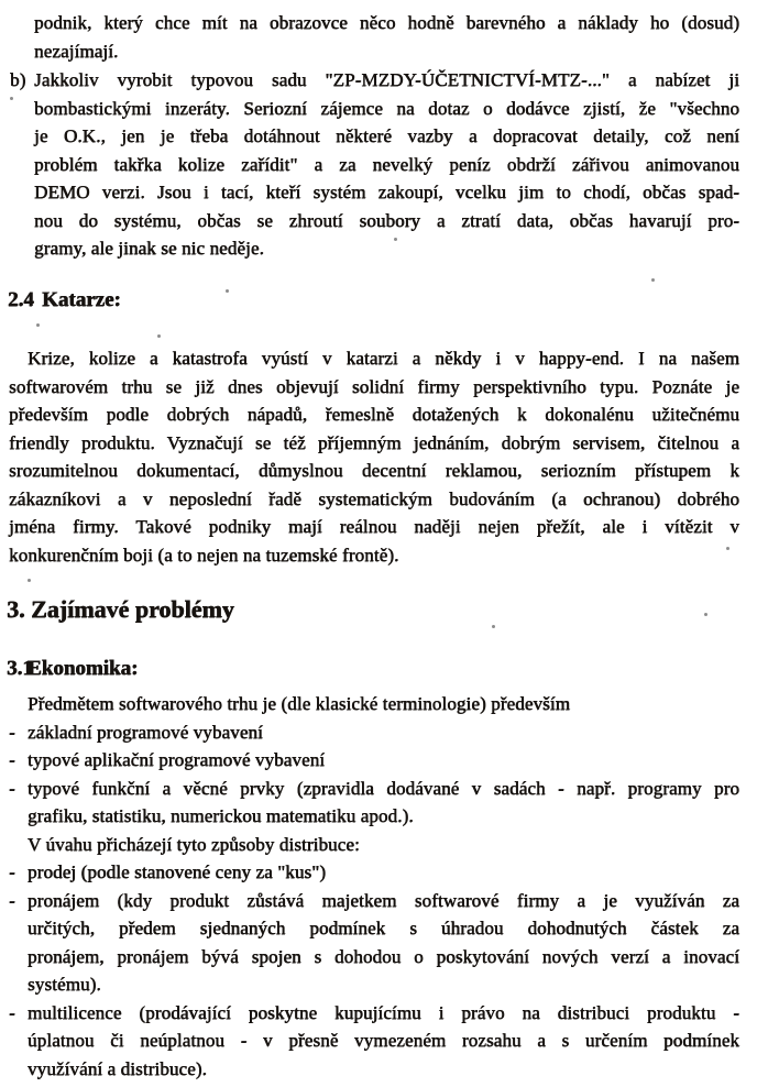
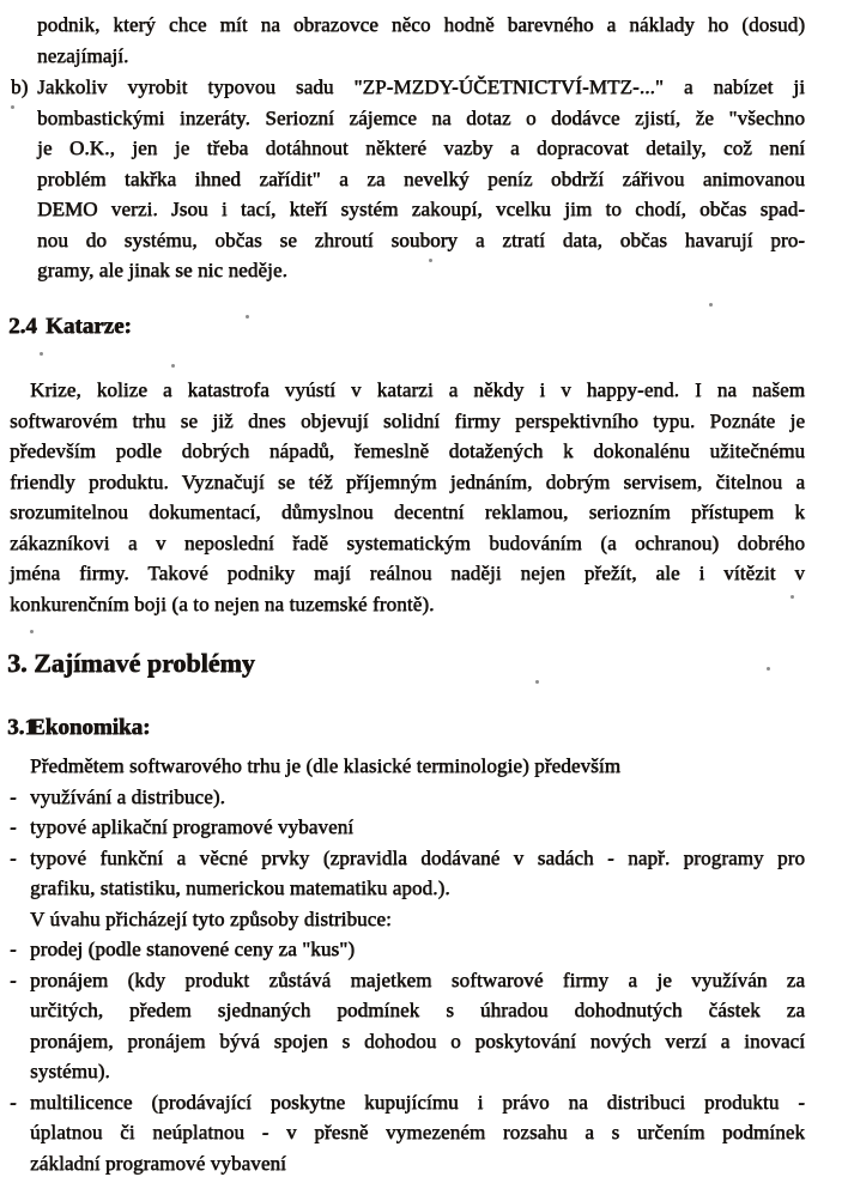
  podnik, který chce mít na obrazovce něco hodně barevného a náklady ho (dosud)
  nezajímají.
  b)
  Jakkoliv vyrobit typovou sadu "ZP-MZDY-ÚČETNICTVÍ-MTZ-..." a nabízet ji
  bombastickými inzeráty. Seriozní zájemce na dotaz o dodávce zjistí, že "všechno
  je O.K., jen je třeba dotáhnout některé vazby a dopracovat detaily, což není
- problém takřka kolize zařídit" a za nevelký peníz obdrží zářivou animovanou
+ problém takřka ihned zařídit" a za nevelký peníz obdrží zářivou animovanou
  DEMO verzi. Jsou i tací, kteří systém zakoupí, vcelku jim to chodí, občas spad-
  nou do systému, občas se zhroutí soubory a ztratí data, občas havarují pro-
  gramy, ale jinak se nic neděje.
  2.4
  Katarze:
  Krize, kolize a katastrofa vyústí v katarzi a někdy i v happy-end. I na našem
  softwarovém trhu se již dnes objevují solidní firmy perspektivního typu. Poznáte je
  především podle dobrých nápadů, řemeslně dotažených k dokonalénu užitečnému
  friendly produktu. Vyznačují se též příjemným jednáním, dobrým servisem, čitelnou a
  srozumitelnou dokumentací, důmyslnou decentní reklamou, seriozním přístupem k
  zákazníkovi a v neposlední řadě systematickým budováním (a ochranou) dobrého
  jména firmy. Takové podniky mají reálnou naději nejen přežít, ale i vítězit v
  konkurenčním boji (a to nejen na tuzemské frontě).
  3.
  Zajímavé problémy
  3.1
  Ekonomika:
  Předmětem softwarového trhu je (dle klasické terminologie) především
  -
- základní programové vybavení
+ využívání a distribuce).
  -
  typové aplikační programové vybavení
  -
  typové funkční a věcné prvky (zpravidla dodávané v sadách - např. programy pro
  grafiku, statistiku, numerickou matematiku apod.).
  V úvahu přicházejí tyto způsoby distribuce:
  -
  prodej (podle stanovené ceny za "kus")
  -
  pronájem (kdy produkt zůstává majetkem softwarové firmy a je využíván za
  určitých, předem sjednaných podmínek s úhradou dohodnutých částek za
  pronájem, pronájem bývá spojen s dohodou o poskytování nových verzí a inovací
  systému).
  -
  multilicence (prodávající poskytne kupujícímu i právo na distribuci produktu -
  úplatnou či neúplatnou - v přesně vymezeném rozsahu a s určením podmínek
- využívání a distribuce).
+ základní programové vybavení
